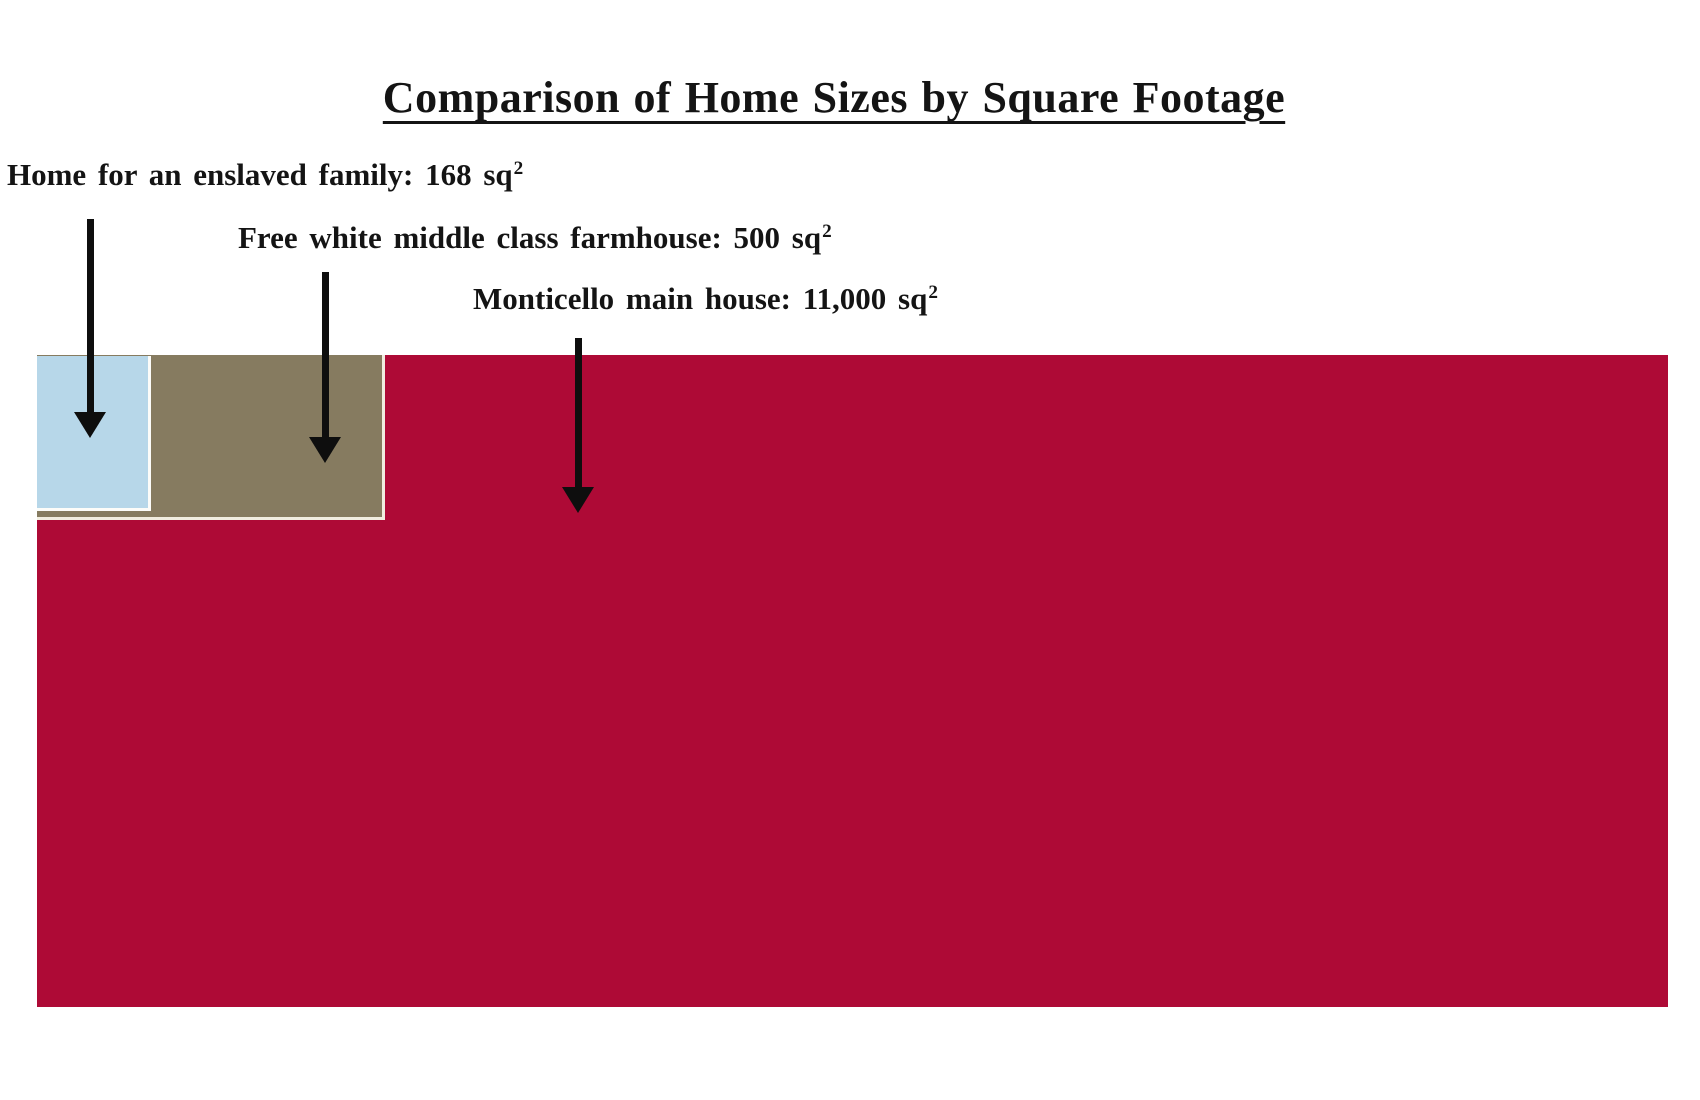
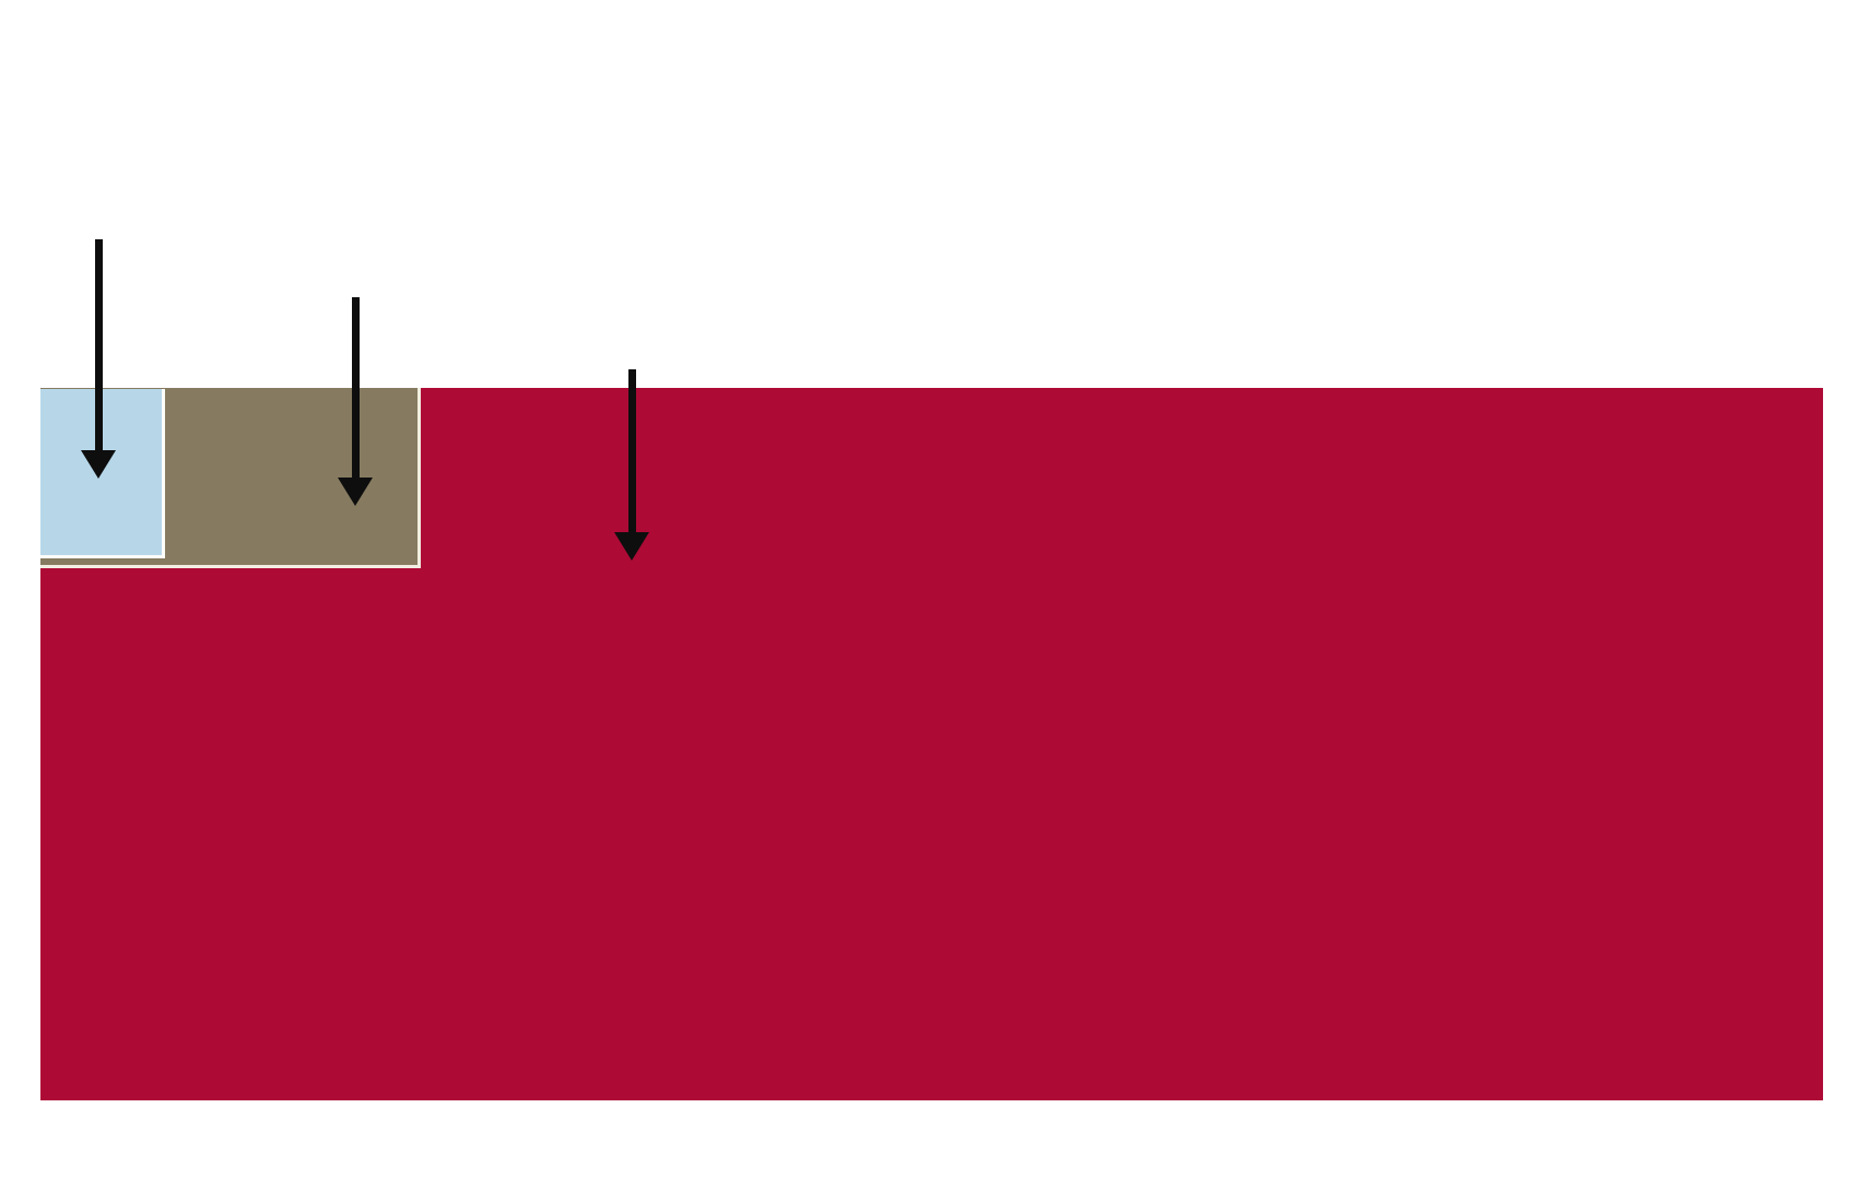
- Comparison of Home Sizes by Square Footage
- Home for an enslaved family: 168 sq2
- Free white middle class farmhouse: 500 sq2
- Monticello main house: 11,000 sq2
